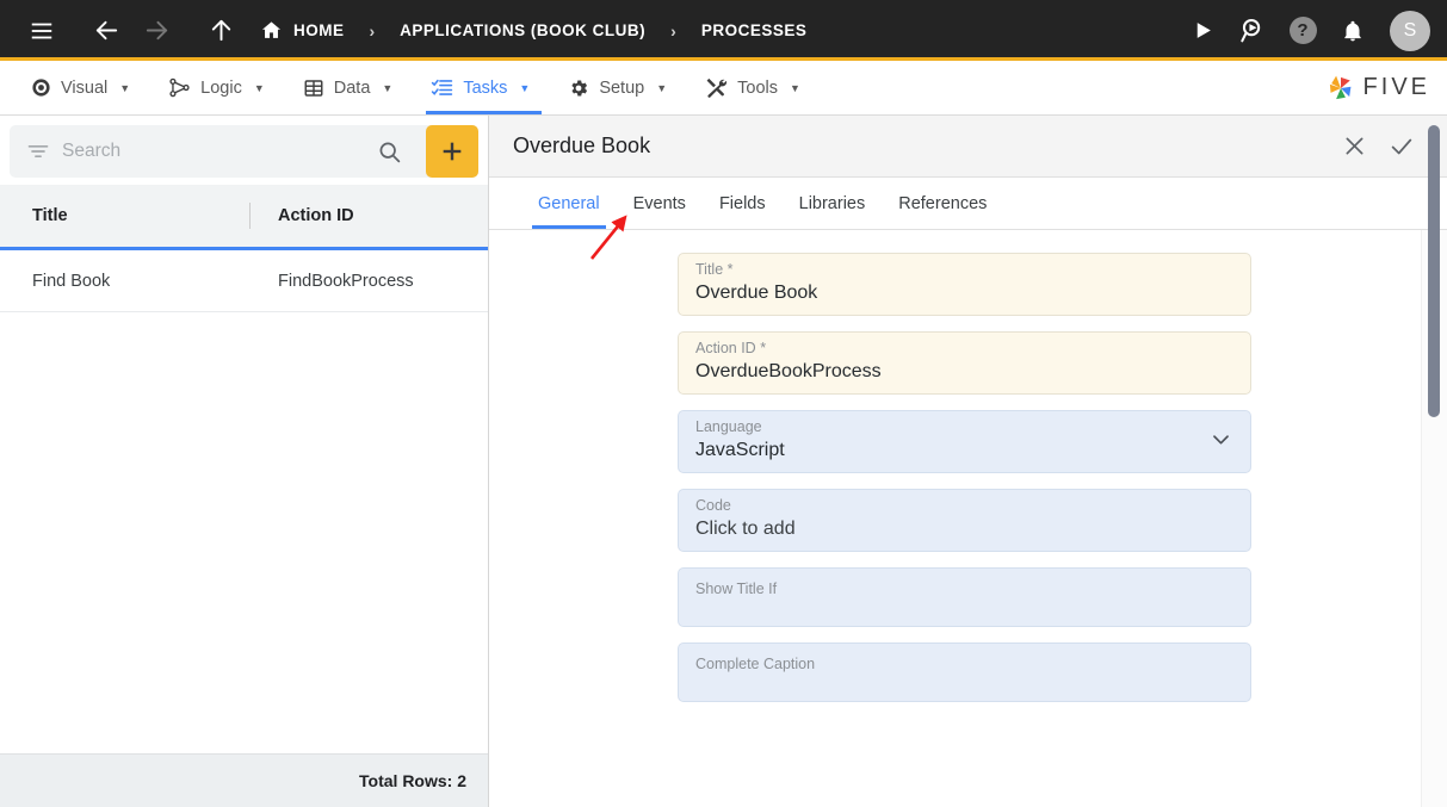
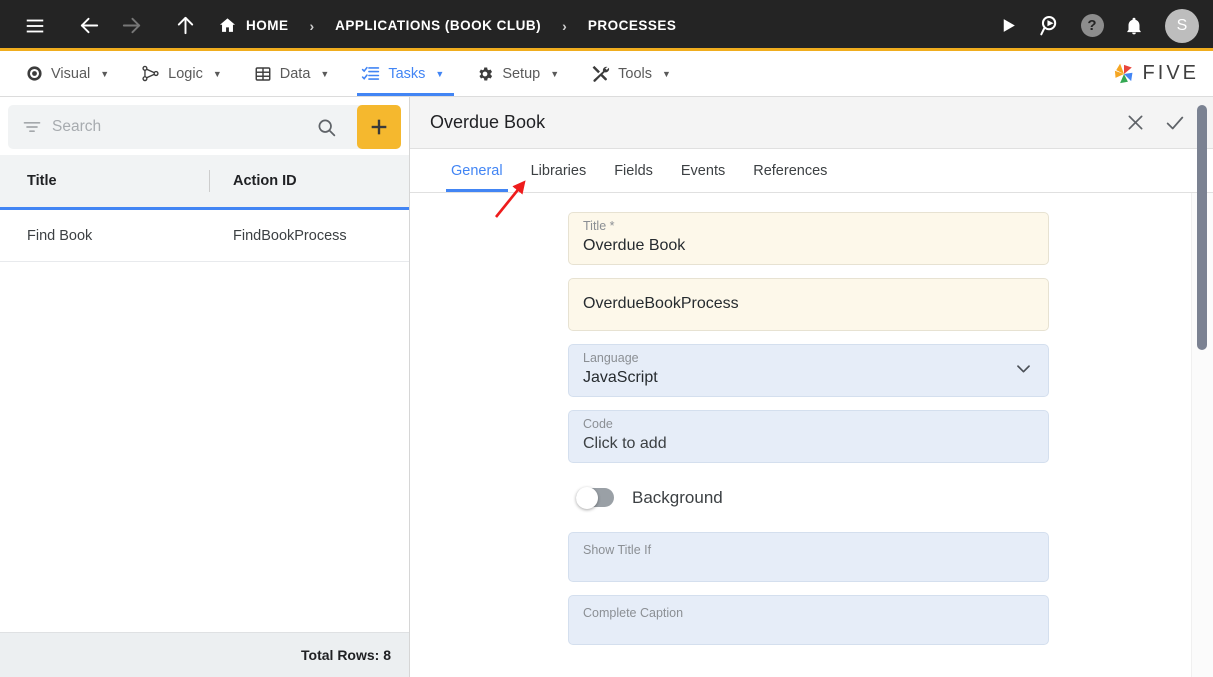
  HOME
  ›
  APPLICATIONS (BOOK CLUB)
  ›
  PROCESSES
  ?
  S
  Visual
  ▼
  Logic
  ▼
  Data
  ▼
  Tasks
  ▼
  Setup
  ▼
  Tools
  ▼
  FIVE
  Search
  Title
  Action ID
  Find Book
  FindBookProcess
- Total Rows: 2
+ Total Rows: 8
  Overdue Book
  General
- Events
+ Libraries
  Fields
- Libraries
+ Events
  References
  Title *
  Overdue Book
- Action ID *
  OverdueBookProcess
  Language
  JavaScript
  Code
  Click to add
+ Background
  Show Title If
  Complete Caption
